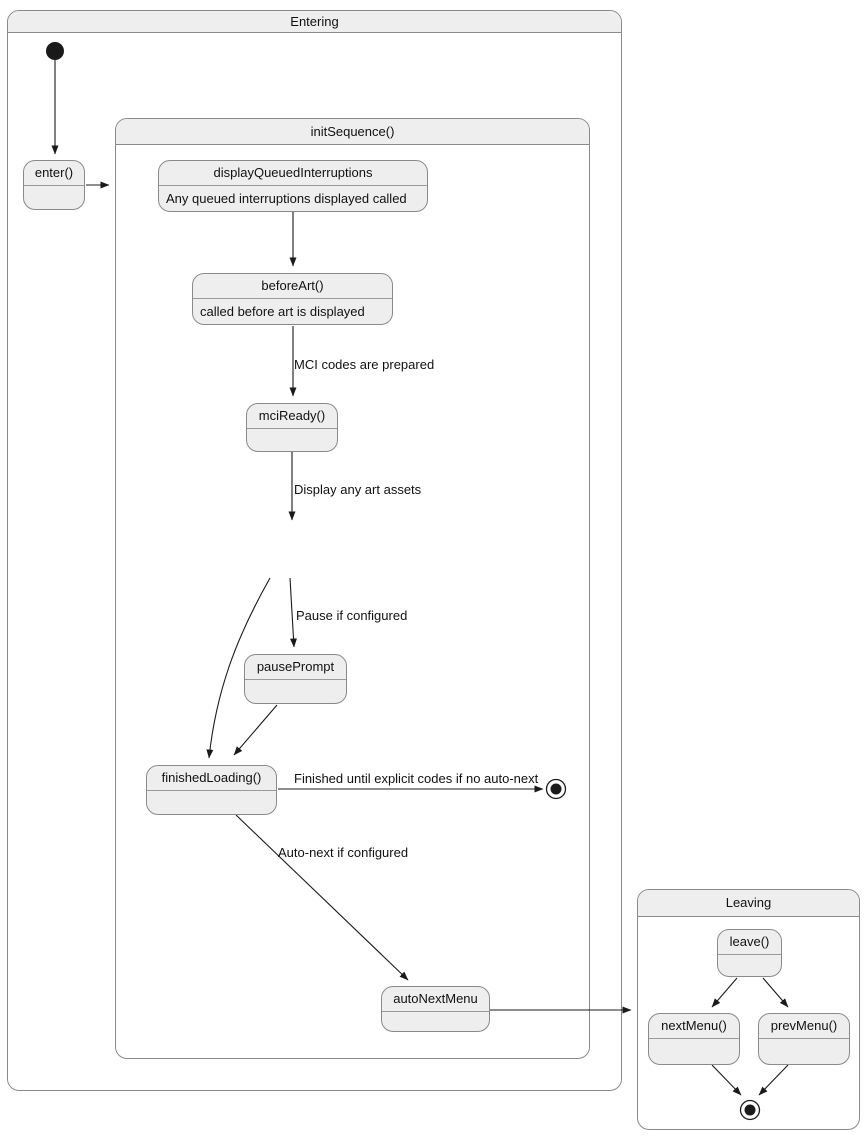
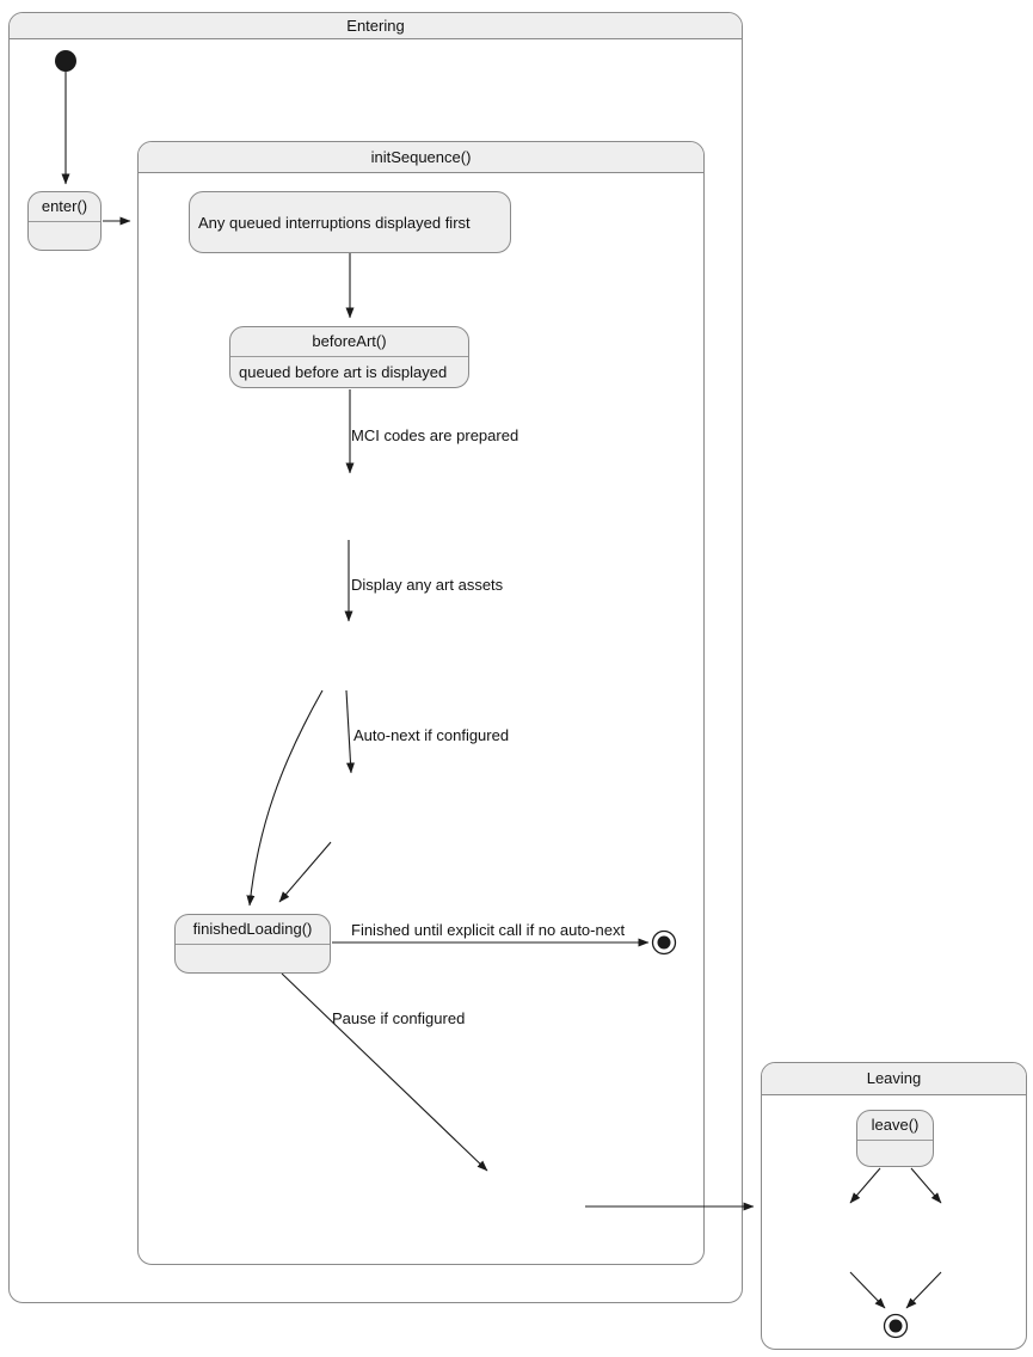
  Entering
  initSequence()
  Leaving
  enter()
- displayQueuedInterruptions
- Any queued interruptions displayed called
+ Any queued interruptions displayed first
  beforeArt()
- called before art is displayed
+ queued before art is displayed
- mciReady()
- pausePrompt
  finishedLoading()
- autoNextMenu
  leave()
- nextMenu()
- prevMenu()
  MCI codes are prepared
  Display any art assets
- Pause if configured
+ Auto-next if configured
- Finished until explicit codes if no auto-next
+ Finished until explicit call if no auto-next
- Auto-next if configured
+ Pause if configured
